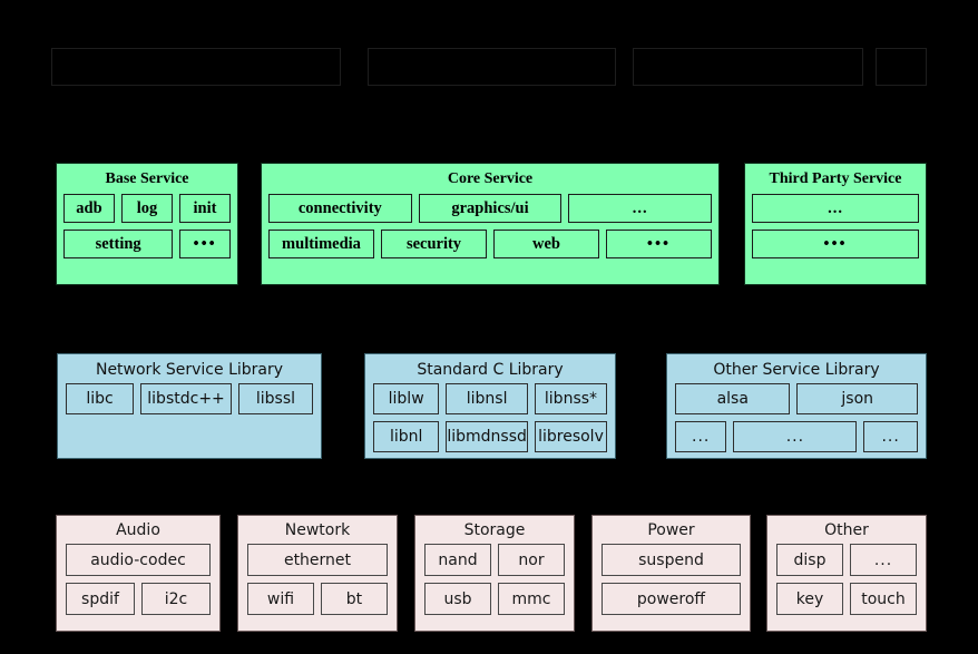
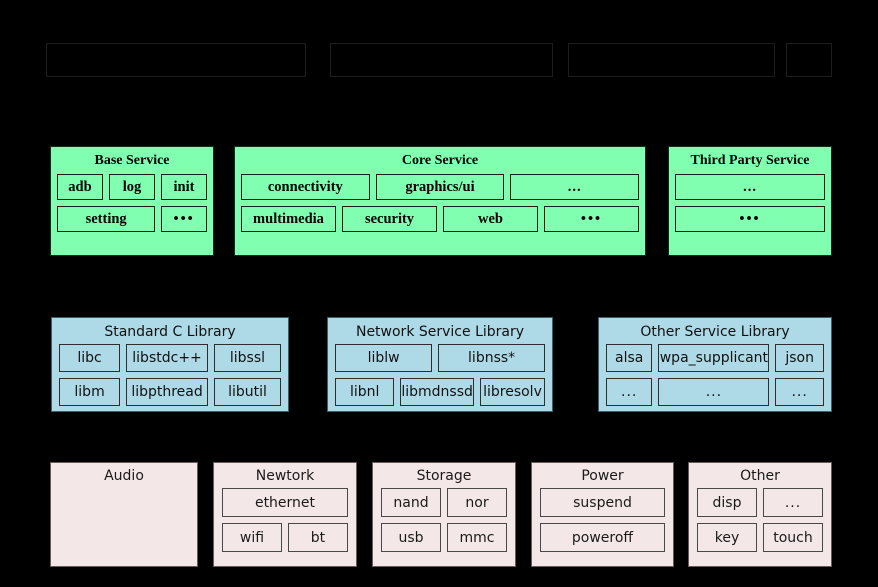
  Base Service
  adb
  log
  init
  setting
  •••
  Core Service
  connectivity
  graphics/ui
  ...
  multimedia
  security
  web
  •••
  Third Party Service
  ...
  •••
- Network Service Library
+ Standard C Library
  libc
  libstdc++
  libssl
+ libm
+ libpthread
+ libutil
- Standard C Library
+ Network Service Library
  liblw
- libnsl
  libnss*
  libnl
  libmdnssd
  libresolv
  Other Service Library
  alsa
+ wpa_supplicant
  json
  ...
  ...
  ...
  Audio
- audio-codec
- spdif
- i2c
  Newtork
  ethernet
  wifi
  bt
  Storage
  nand
  nor
  usb
  mmc
  Power
  suspend
  poweroff
  Other
  disp
  ...
  key
  touch
